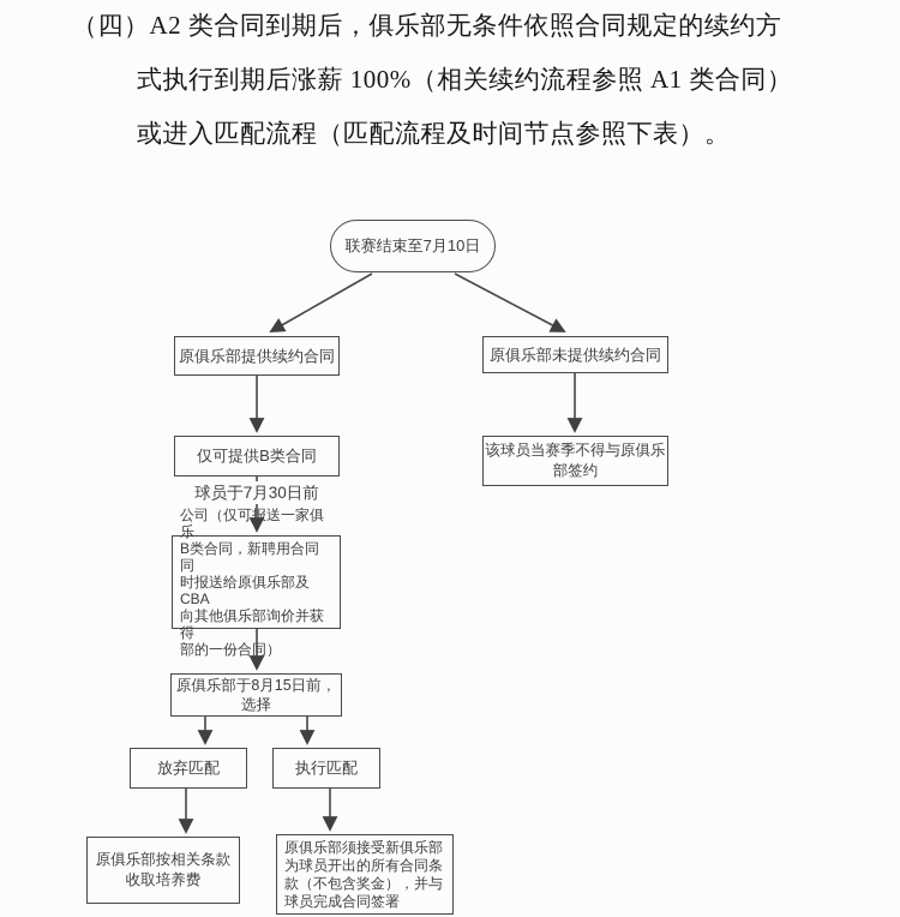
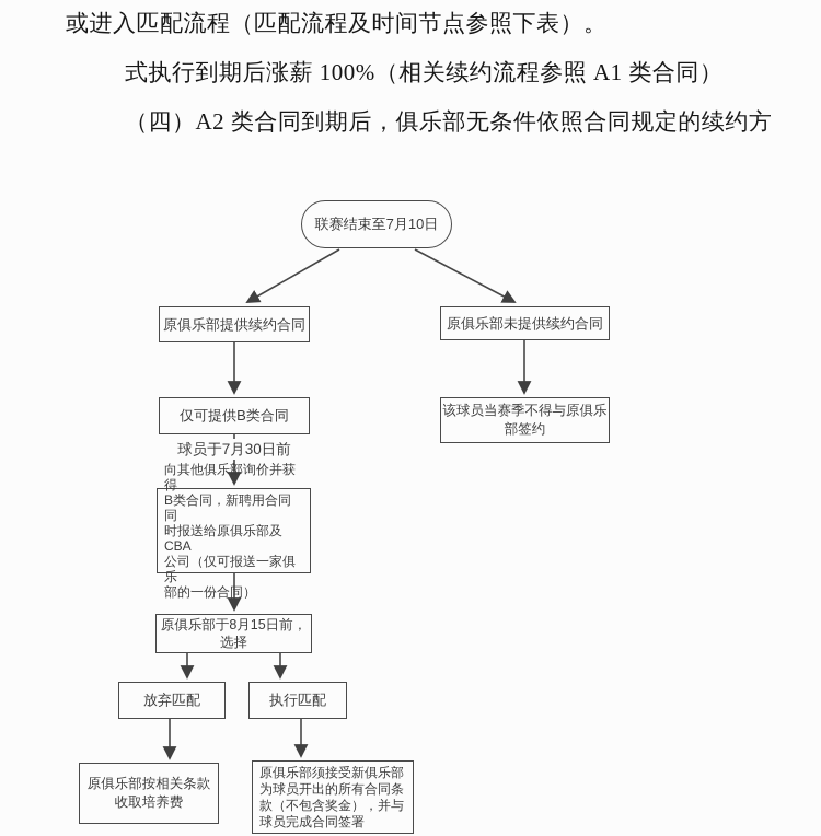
- （四）A2 类合同到期后，俱乐部无条件依照合同规定的续约方
+ 或进入匹配流程（匹配流程及时间节点参照下表）。
  式执行到期后涨薪 100%（相关续约流程参照 A1 类合同）
- 或进入匹配流程（匹配流程及时间节点参照下表）。
+ （四）A2 类合同到期后，俱乐部无条件依照合同规定的续约方
  联赛结束至7月10日
  原俱乐部提供续约合同
  原俱乐部未提供续约合同
  仅可提供B类合同
  球员于7月30日前
  该球员当赛季不得与原俱乐
  部签约
- 公司（仅可报送一家俱乐
+ 向其他俱乐部询价并获得
  B类合同，新聘用合同同
  时报送给原俱乐部及CBA
- 向其他俱乐部询价并获得
+ 公司（仅可报送一家俱乐
  部的一份合同）
  原俱乐部于8月15日前，
  选择
  放弃匹配
  执行匹配
  原俱乐部按相关条款
  收取培养费
  原俱乐部须接受新俱乐部
  为球员开出的所有合同条
  款（不包含奖金），并与
  球员完成合同签署
